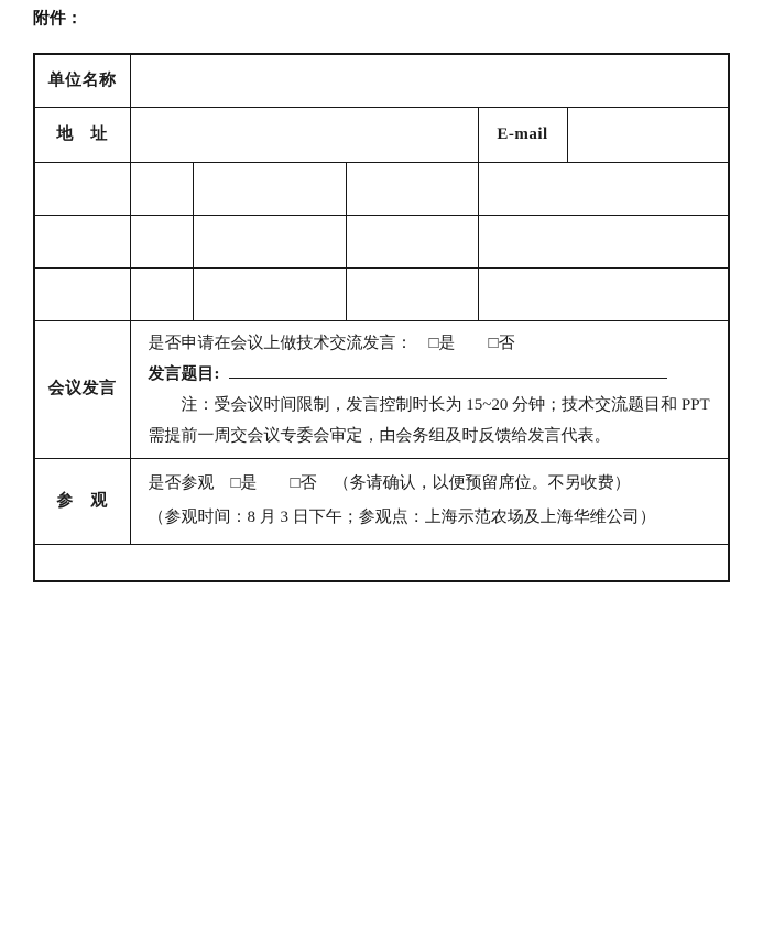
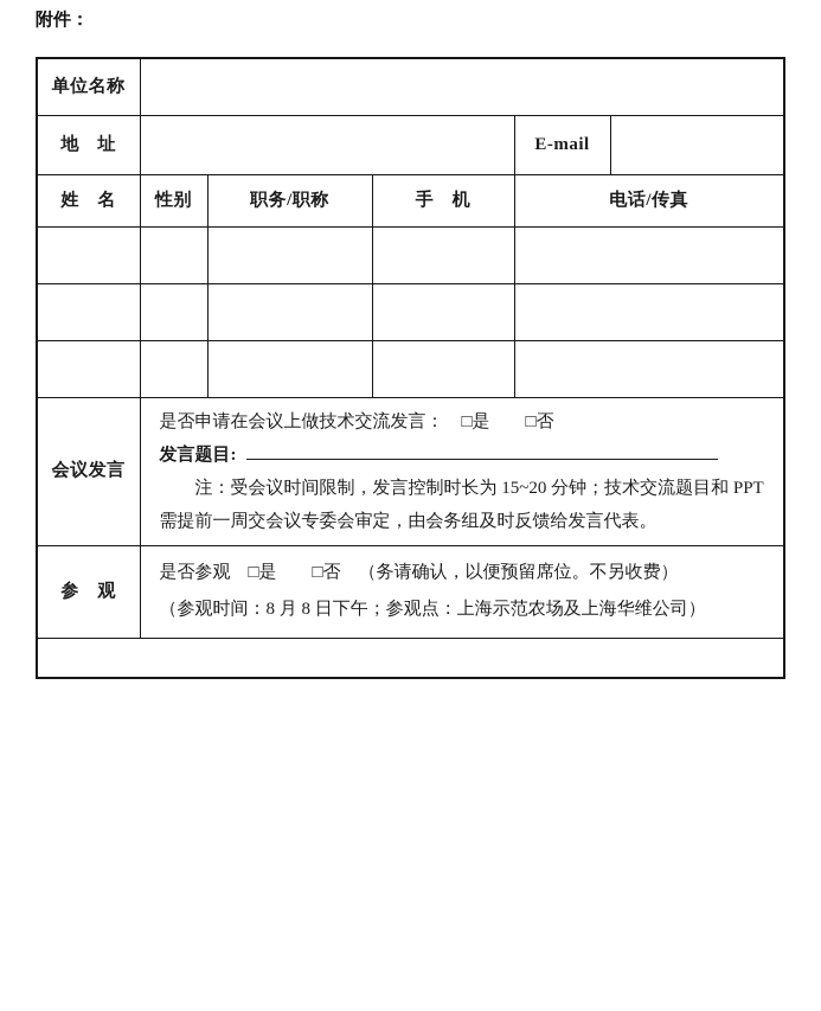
  附件：
  单位名称
  地 址		E-mail
+ 姓 名	性别	职务/职称	手 机	电话/传真
  会议发言	是否申请在会议上做技术交流发言： □是 □否 发言题目: 注：受会议时间限制，发言控制时长为 15~20 分钟；技术交流题目和 PPT 需提前一周交会议专委会审定，由会务组及时反馈给发言代表。
- 参 观	是否参观 □是 □否 （务请确认，以便预留席位。不另收费） （参观时间：8 月 3 日下午；参观点：上海示范农场及上海华维公司）
+ 参 观	是否参观 □是 □否 （务请确认，以便预留席位。不另收费） （参观时间：8 月 8 日下午；参观点：上海示范农场及上海华维公司）
